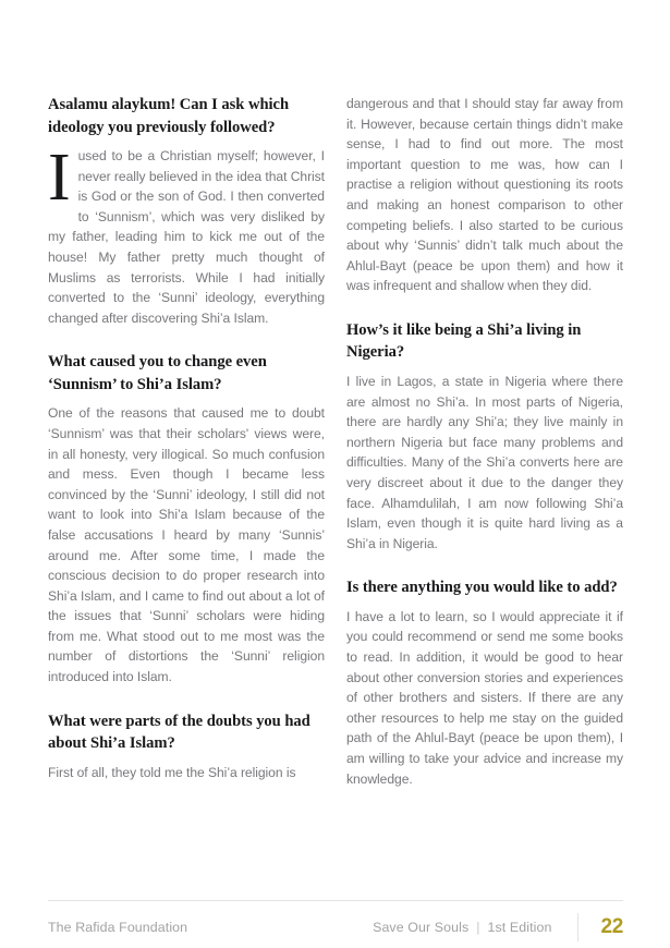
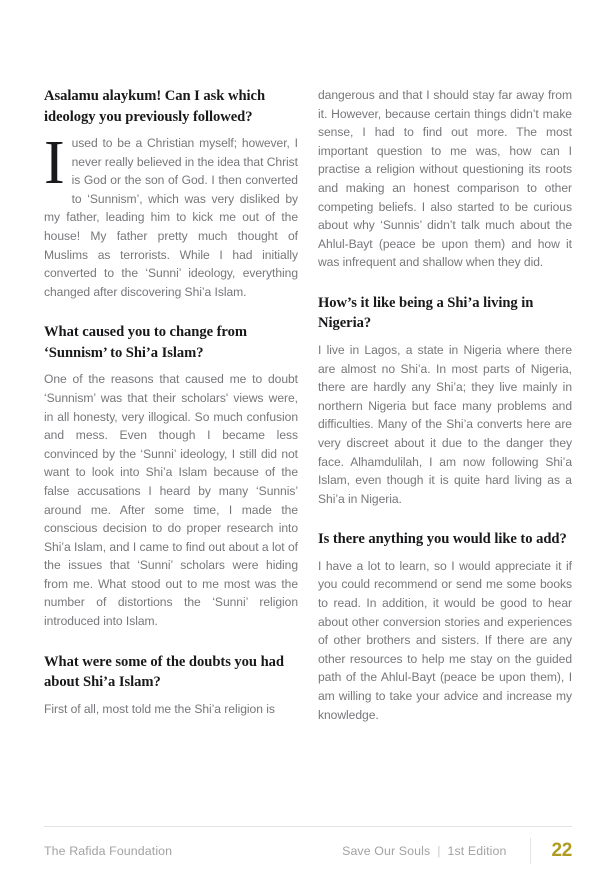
  Asalamu alaykum! Can I ask which ideology you previously followed?
  I
  used to be a Christian myself; however, I never really believed in the idea that Christ is God or the son of God. I then converted to ‘Sunnism’, which was very disliked by my father, leading him to kick me out of the house! My father pretty much thought of Muslims as terrorists. While I had initially converted to the ‘Sunni’ ideology, everything changed after discovering Shi’a Islam.
- What caused you to change even ‘Sunnism’ to Shi’a Islam?
+ What caused you to change from ‘Sunnism’ to Shi’a Islam?
  One of the reasons that caused me to doubt ‘Sunnism’ was that their scholars' views were, in all honesty, very illogical. So much confusion and mess. Even though I became less convinced by the ‘Sunni’ ideology, I still did not want to look into Shi’a Islam because of the false accusations I heard by many ‘Sunnis’ around me. After some time, I made the conscious decision to do proper research into Shi’a Islam, and I came to find out about a lot of the issues that ‘Sunni’ scholars were hiding from me. What stood out to me most was the number of distortions the ‘Sunni’ religion introduced into Islam.
- What were parts of the doubts you had about Shi’a Islam?
+ What were some of the doubts you had about Shi’a Islam?
- First of all, they told me the Shi’a religion is
+ First of all, most told me the Shi’a religion is
  dangerous and that I should stay far away from it. However, because certain things didn’t make sense, I had to find out more. The most important question to me was, how can I practise a religion without questioning its roots and making an honest comparison to other competing beliefs. I also started to be curious about why ‘Sunnis’ didn’t talk much about the Ahlul-Bayt (peace be upon them) and how it was infrequent and shallow when they did.
  How’s it like being a Shi’a living in Nigeria?
  I live in Lagos, a state in Nigeria where there are almost no Shi’a. In most parts of Nigeria, there are hardly any Shi’a; they live mainly in northern Nigeria but face many problems and difficulties. Many of the Shi’a converts here are very discreet about it due to the danger they face. Alhamdulilah, I am now following Shi’a Islam, even though it is quite hard living as a Shi’a in Nigeria.
  Is there anything you would like to add?
  I have a lot to learn, so I would appreciate it if you could recommend or send me some books to read. In addition, it would be good to hear about other conversion stories and experiences of other brothers and sisters. If there are any other resources to help me stay on the guided path of the Ahlul-Bayt (peace be upon them), I am willing to take your advice and increase my knowledge.
  The Rafida Foundation
  Save Our Souls
  |
  1st Edition
  22
